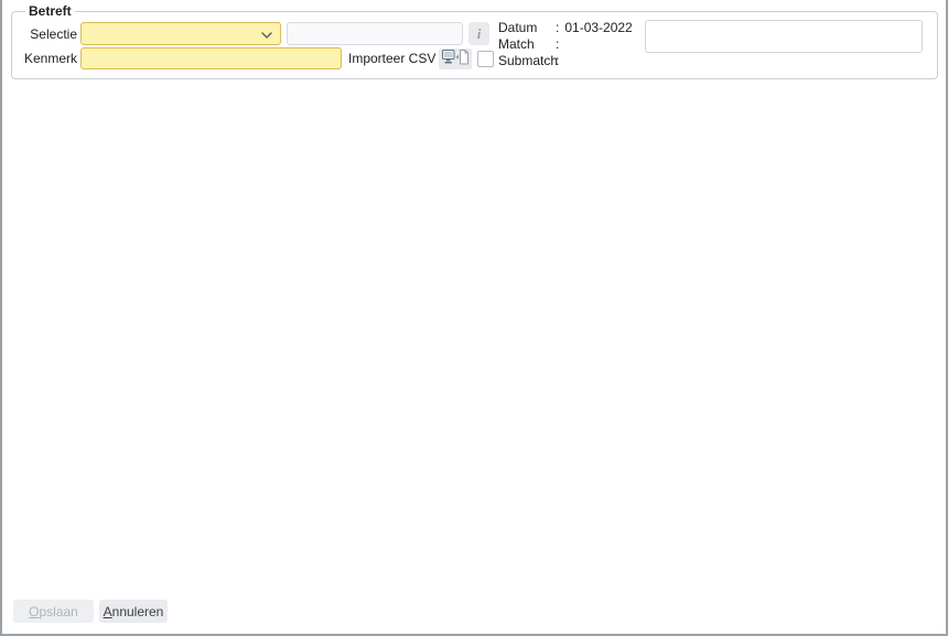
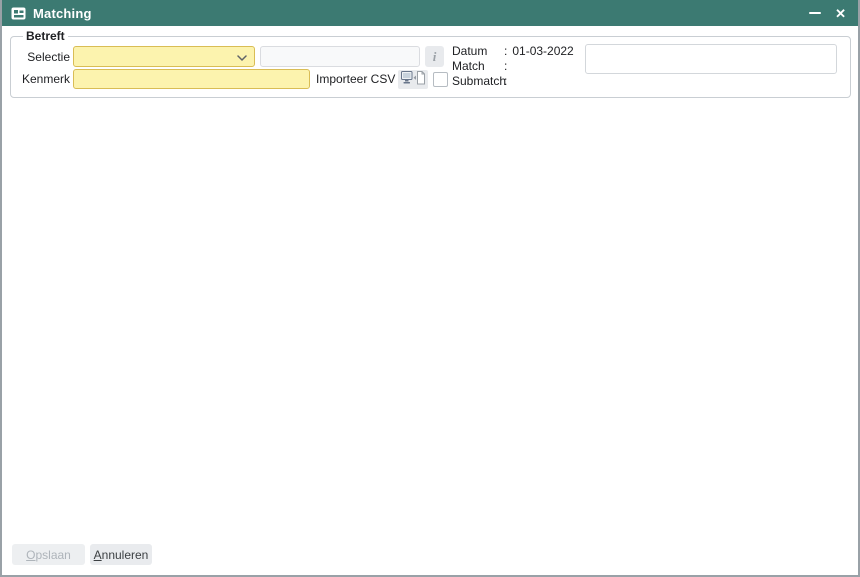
+ Matching
+ ✕
  Betreft
  Selectie
  i
  Kenmerk
  Importeer CSV
  Datum
  :
  01-03-2022
  Match
  :
  Submatch
  :
  Opslaan
  Annuleren
